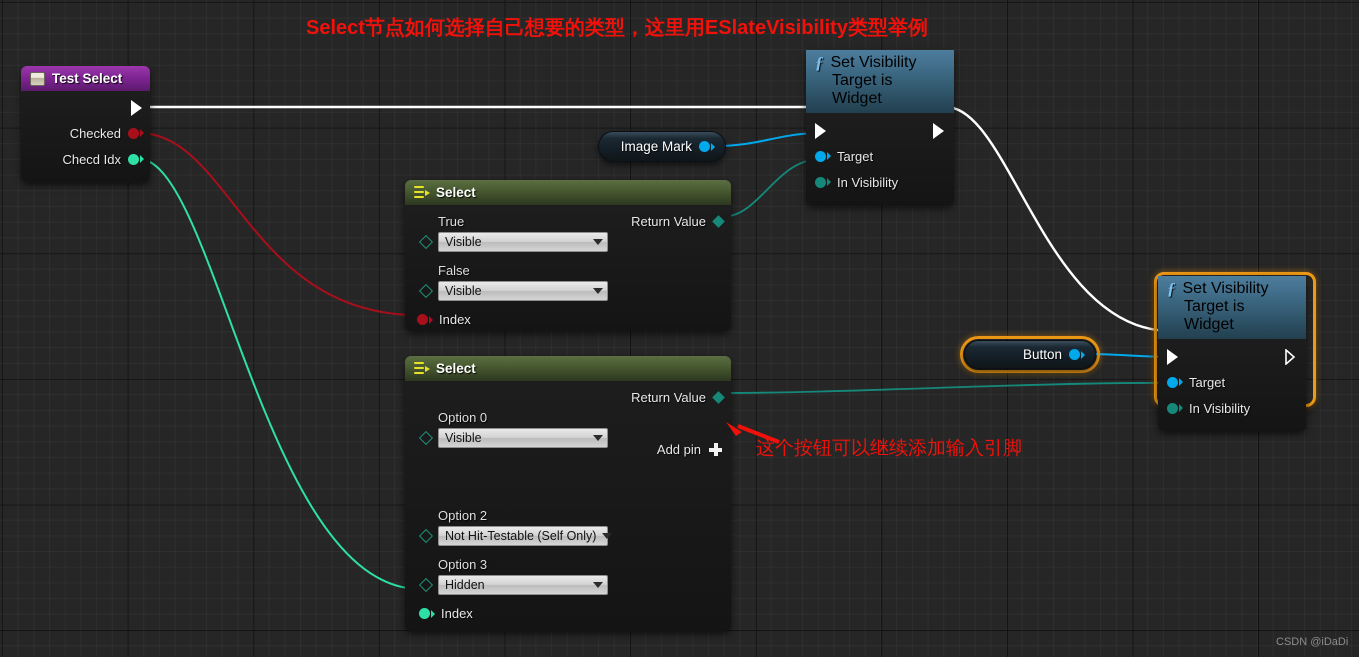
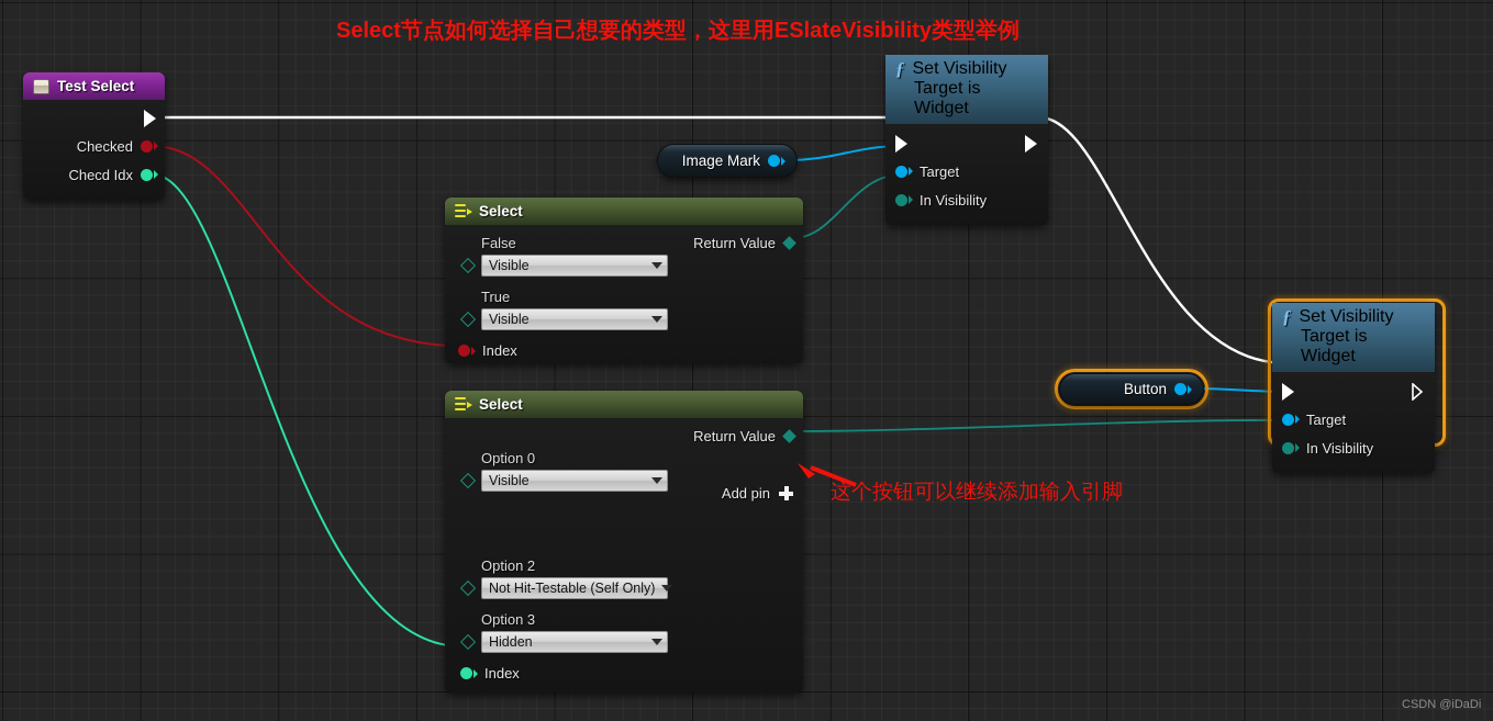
  Select节点如何选择自己想要的类型，这里用ESlateVisibility类型举例
  Test Select
  Checked
  Checd Idx
  Image Mark
  Button
  ƒ
  Set Visibility
  Target is Widget
  Target
  In Visibility
  ƒ
  Set Visibility
  Target is Widget
  Target
  In Visibility
  Select
  Return Value
- True
+ False
  Visible
- False
+ True
  Visible
  Index
  Select
  Return Value
  Add pin
  Option 0
  Visible
  Option 2
  Not Hit-Testable (Self Only)
  Option 3
  Hidden
  Index
  这个按钮可以继续添加输入引脚
  CSDN @iDaDi
